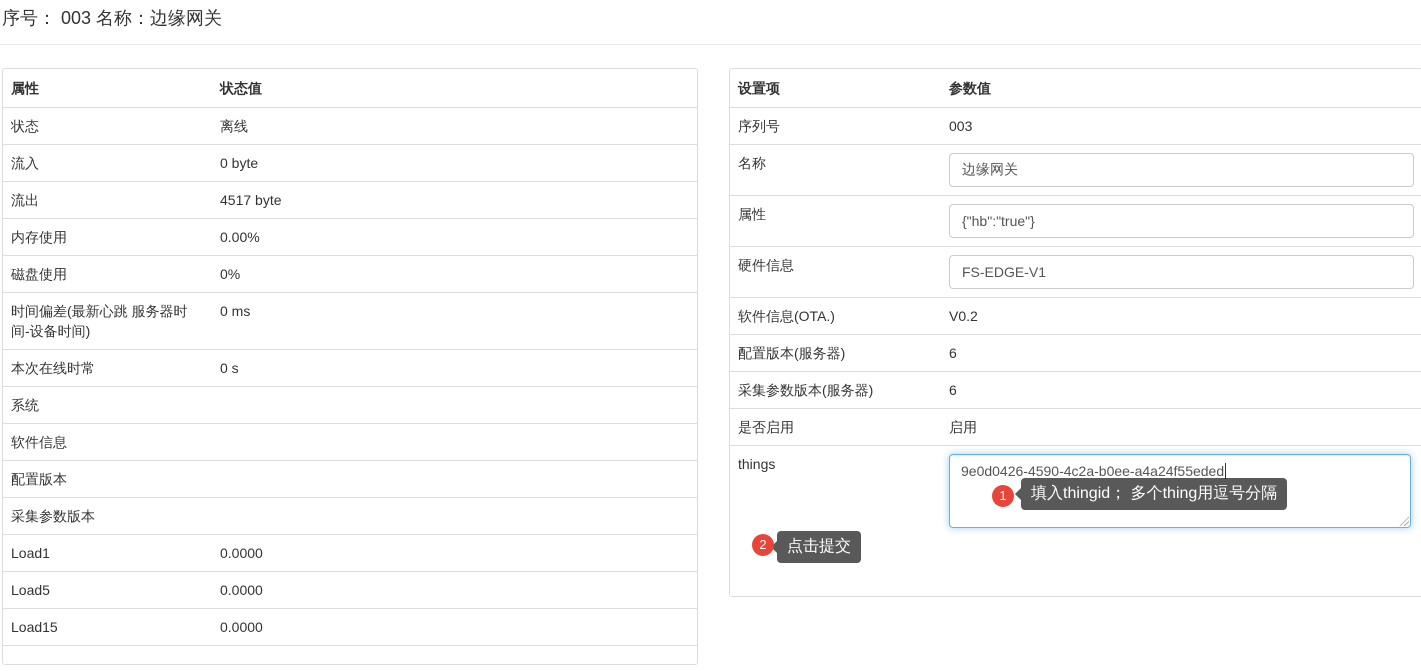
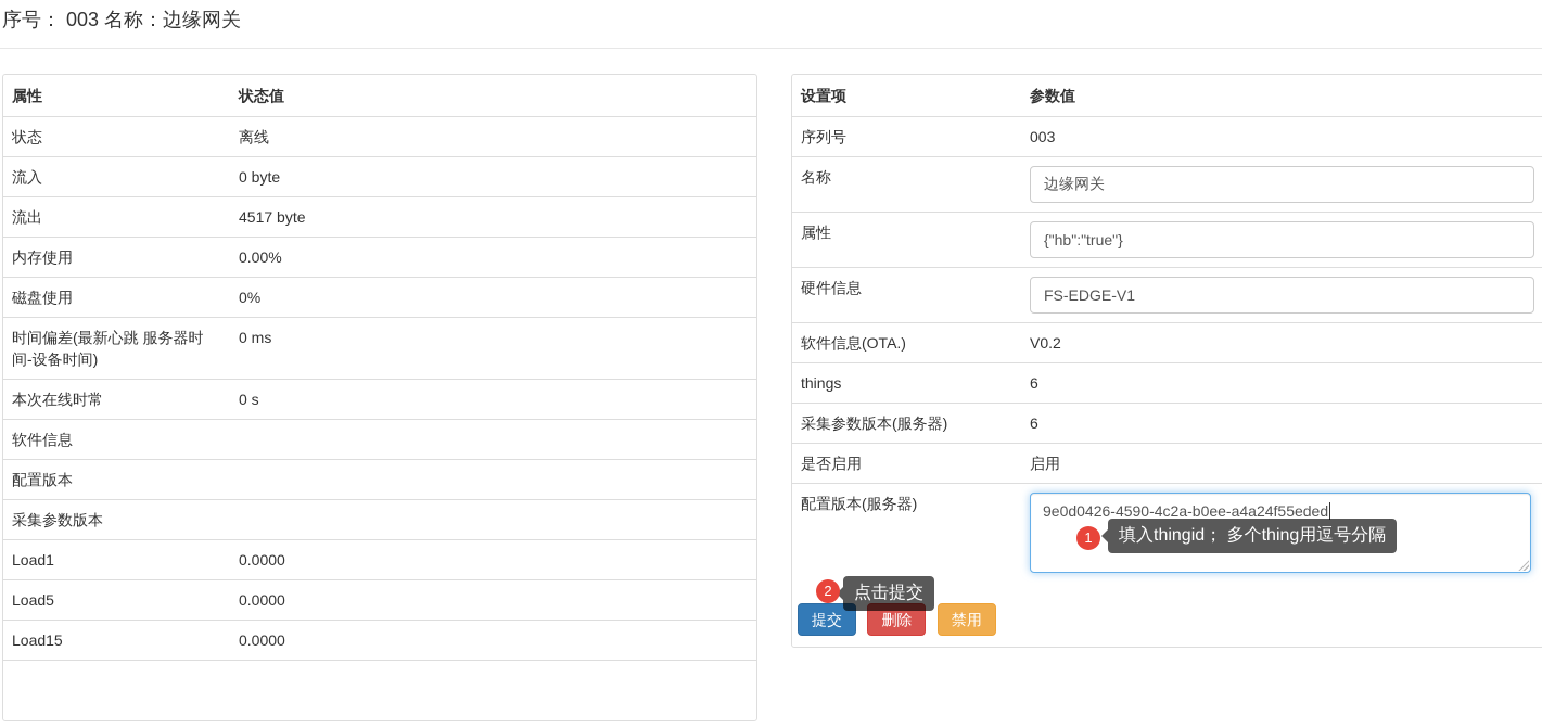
  序号： 003 名称：边缘网关
  属性	状态值
  状态	离线
  流入	0 byte
  流出	4517 byte
  内存使用	0.00%
  磁盘使用	0%
  时间偏差(最新心跳 服务器时间-设备时间)	0 ms
  本次在线时常	0 s
- 系统
  软件信息
  配置版本
  采集参数版本
  Load1	0.0000
  Load5	0.0000
  Load15	0.0000
  设置项	参数值
  序列号	003
  名称	边缘网关
  属性	{"hb":"true"}
  硬件信息	FS-EDGE-V1
  软件信息(OTA.)	V0.2
- 配置版本(服务器)	6
+ things	6
  采集参数版本(服务器)	6
  是否启用	启用
- things	9e0d0426-4590-4c2a-b0ee-a4a24f55eded
+ 配置版本(服务器)	9e0d0426-4590-4c2a-b0ee-a4a24f55eded
+ 提交 删除 禁用
  1
  填入thingid； 多个thing用逗号分隔
  2
  点击提交
